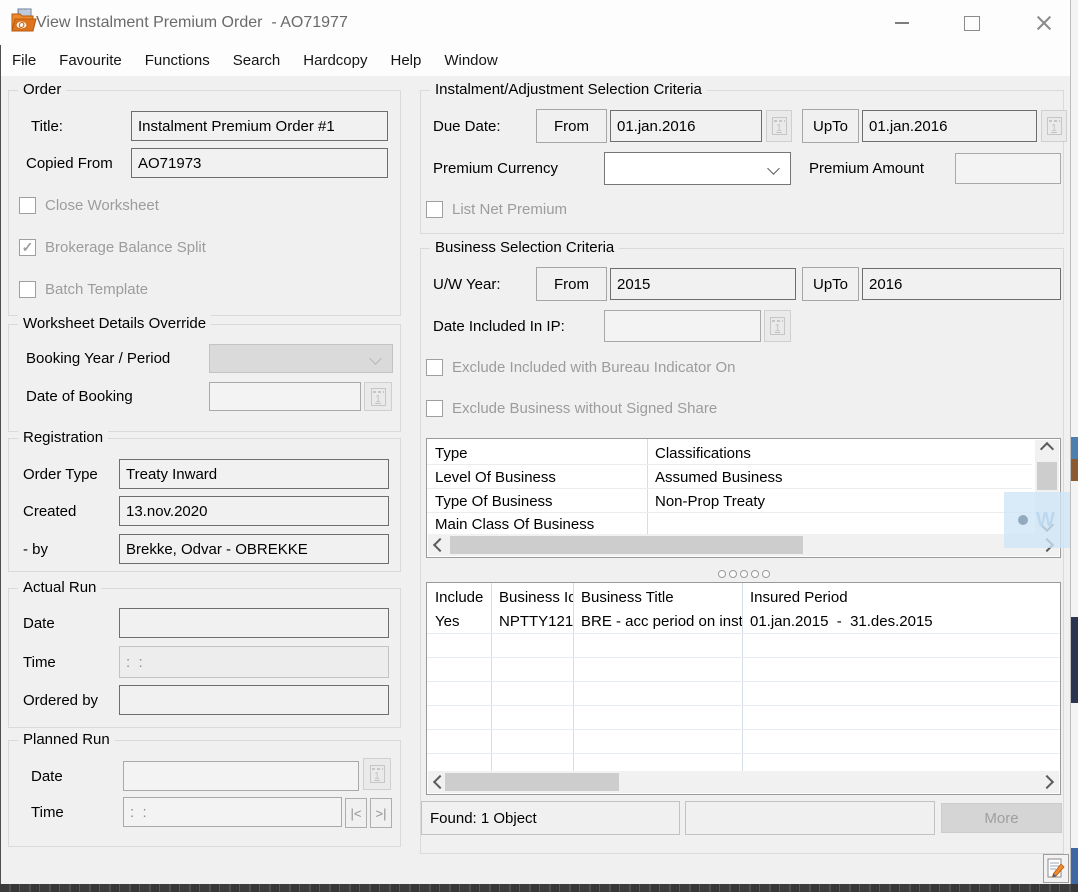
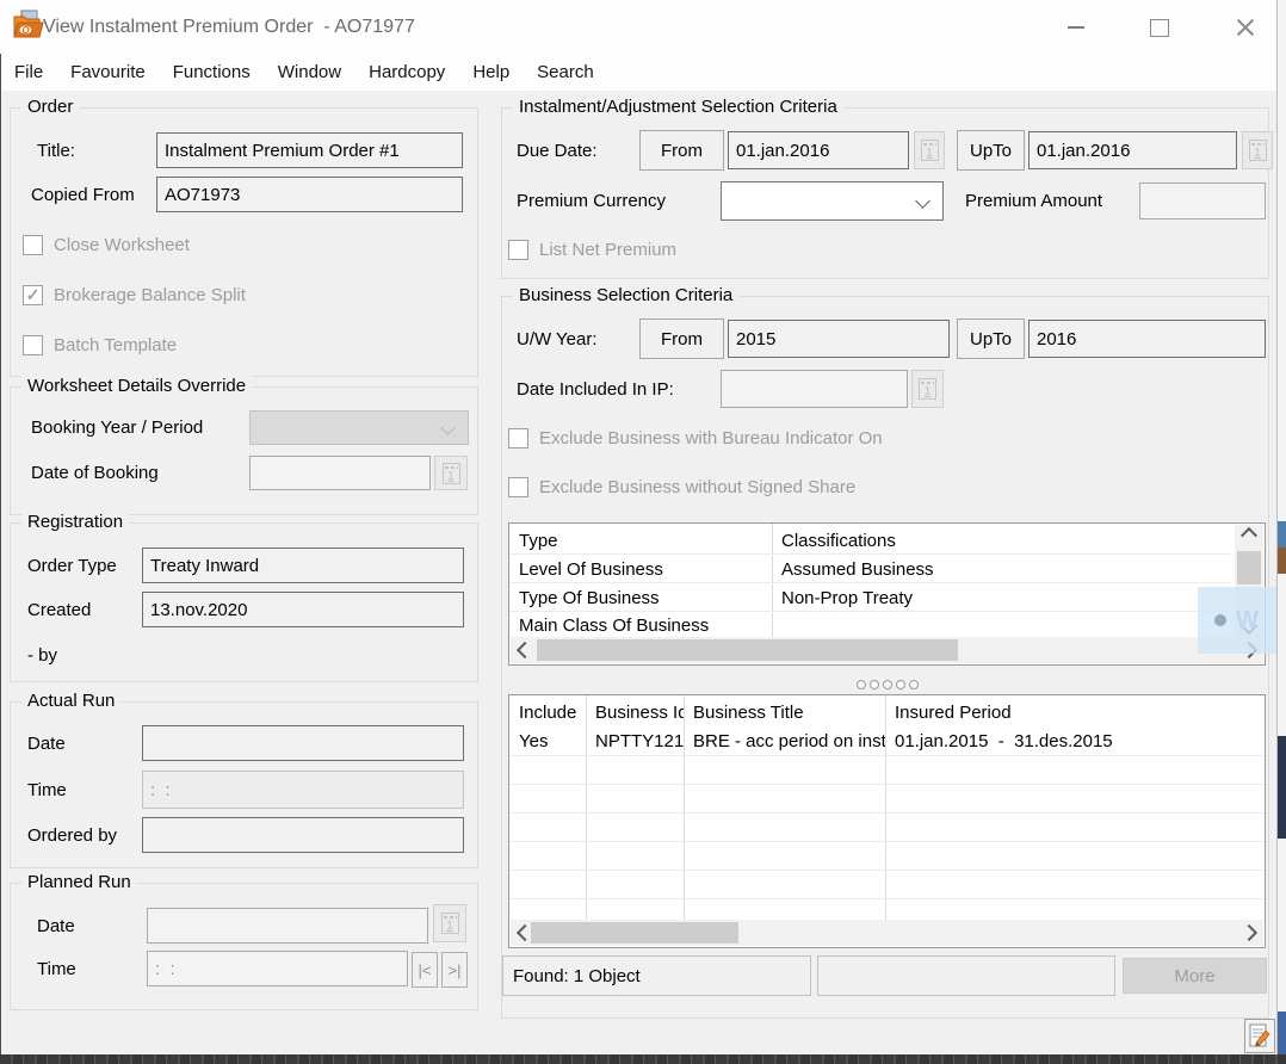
  O
  View Instalment Premium Order - AO71977
  File
  Favourite
  Functions
- Search
+ Window
  Hardcopy
  Help
- Window
+ Search
  Order
  Title:
  Instalment Premium Order #1
  Copied From
  AO71973
  Close Worksheet
  ✓
  Brokerage Balance Split
  Batch Template
  Worksheet Details Override
  Booking Year / Period
  Date of Booking
  Registration
  Order Type
  Treaty Inward
  Created
  13.nov.2020
  - by
- Brekke, Odvar - OBREKKE
  Actual Run
  Date
  Time
  : :
  Ordered by
  Planned Run
  Date
  Time
  : :
  |<
  >|
  Instalment/Adjustment Selection Criteria
  Due Date:
  From
  01.jan.2016
  UpTo
  01.jan.2016
  Premium Currency
  Premium Amount
  List Net Premium
  Business Selection Criteria
  U/W Year:
  From
  2015
  UpTo
  2016
  Date Included In IP:
- Exclude Included with Bureau Indicator On
+ Exclude Business with Bureau Indicator On
  Exclude Business without Signed Share
  Type
  Classifications
  Level Of Business
  Assumed Business
  Type Of Business
  Non-Prop Treaty
  Main Class Of Business
  Include
  Business I
  Business Title
  Insured Period
  Yes
  NPTTY121
  BRE - acc period on inst
  01.jan.2015 - 31.des.2015
  Found: 1 Object
  More
  W
